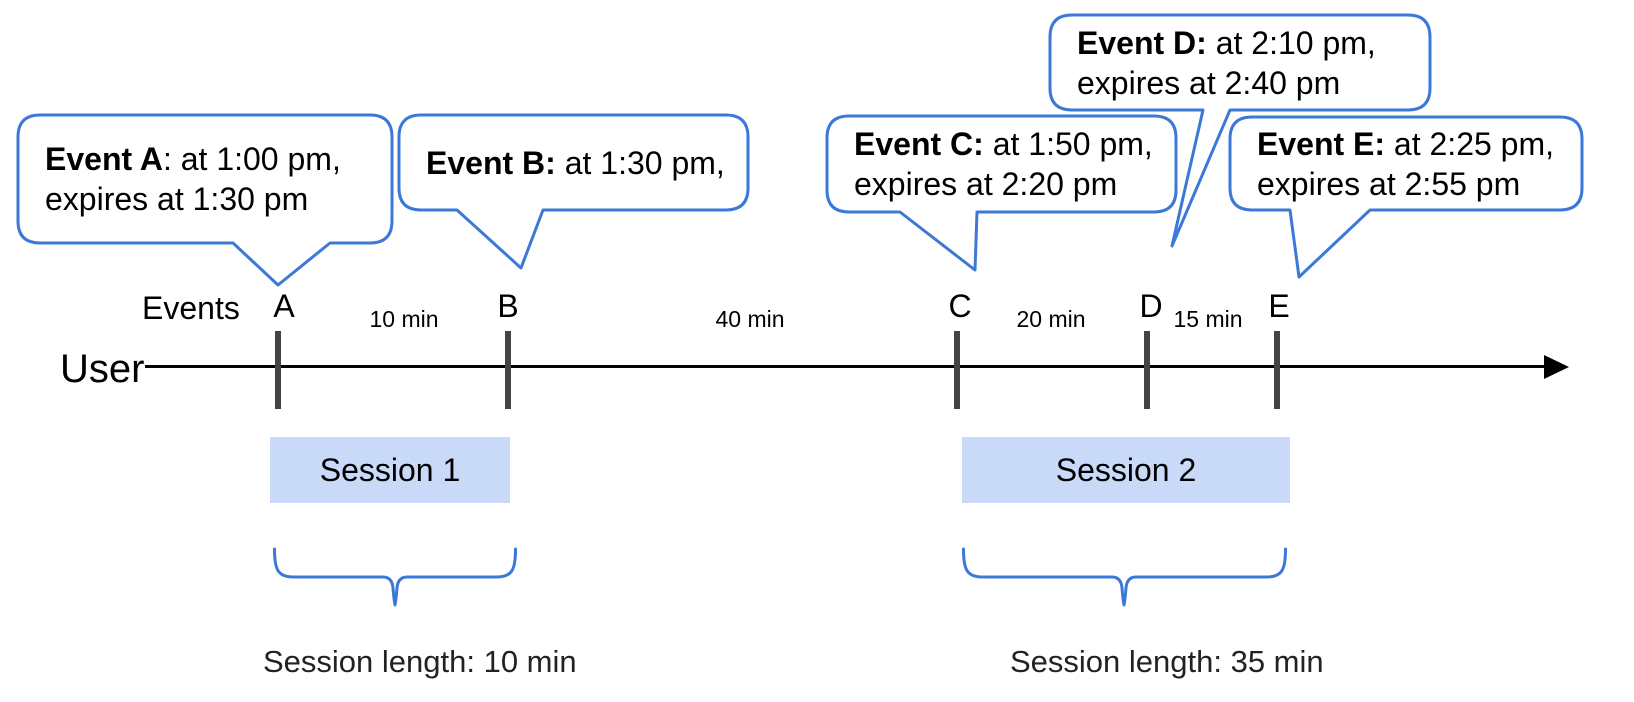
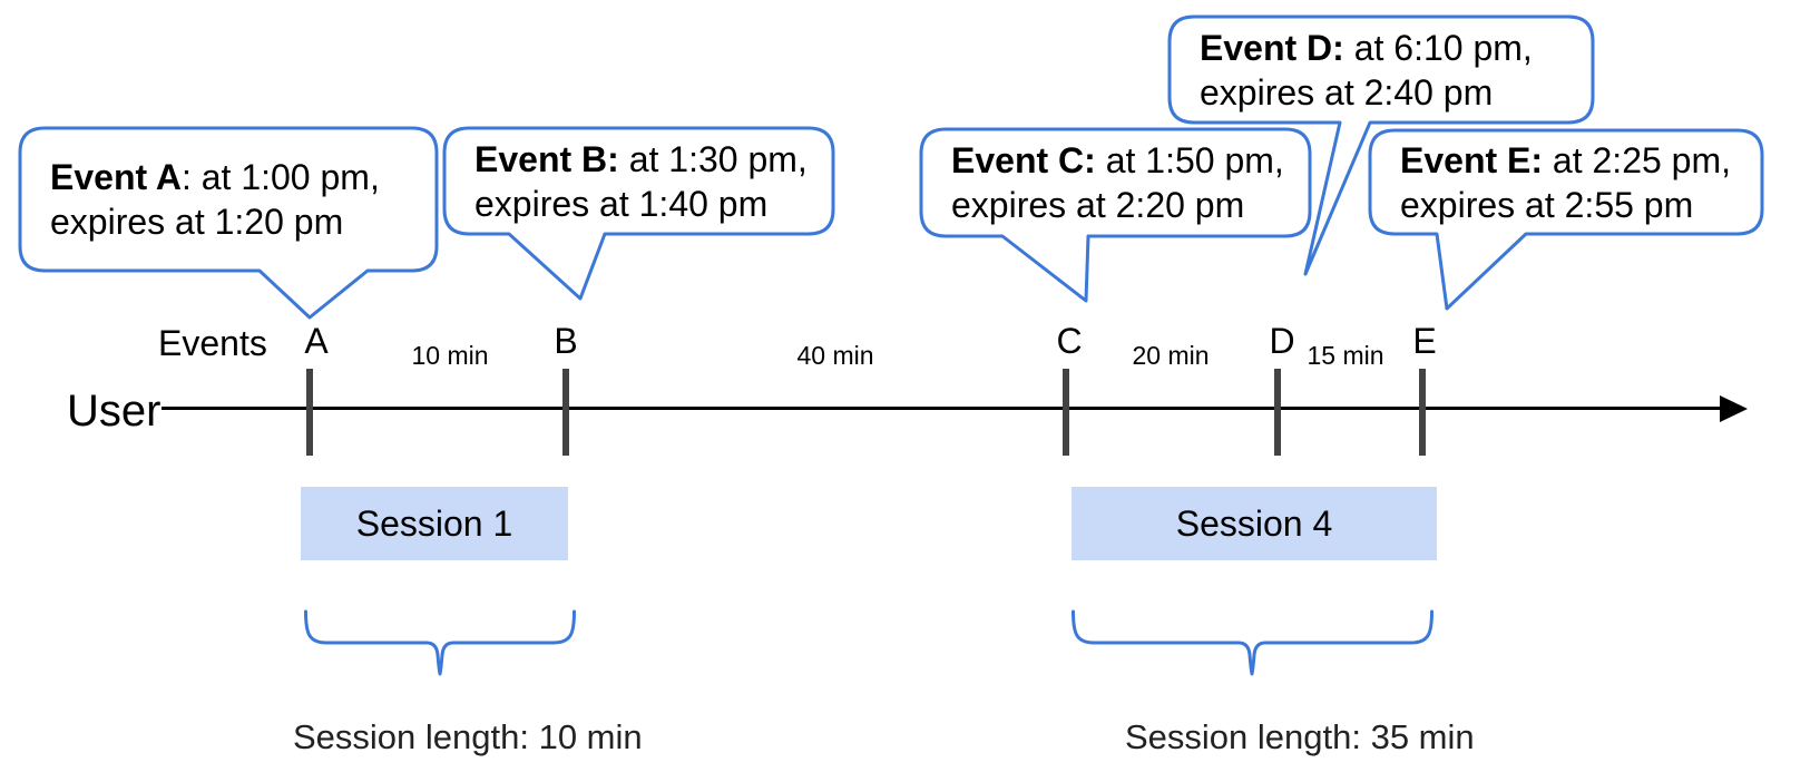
  Event A: at 1:00 pm,
- expires at 1:30 pm
+ expires at 1:20 pm
  Event B: at 1:30 pm,
+ expires at 1:40 pm
  Event C: at 1:50 pm,
  expires at 2:20 pm
- Event D: at 2:10 pm,
+ Event D: at 6:10 pm,
  expires at 2:40 pm
  Event E: at 2:25 pm,
  expires at 2:55 pm
  User
  Events
  A
  B
  C
  D
  E
  10 min
  40 min
  20 min
  15 min
  Session 1
- Session 2
+ Session 4
  Session length: 10 min
  Session length: 35 min
